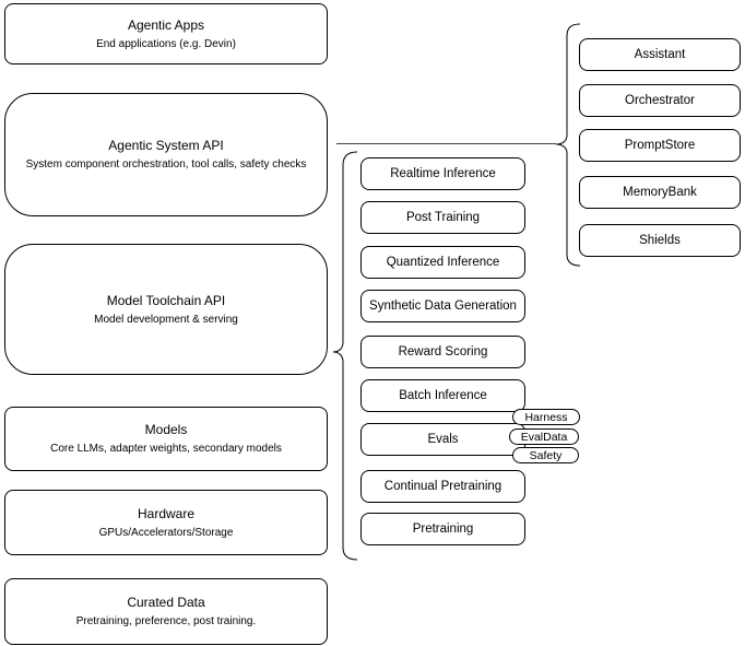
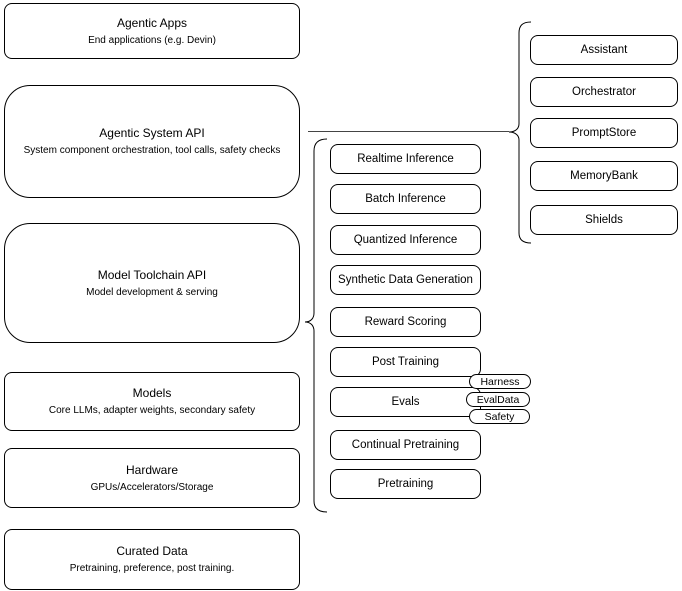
  Agentic Apps
  End applications (e.g. Devin)
  Agentic System API
  System component orchestration, tool calls, safety checks
  Model Toolchain API
  Model development & serving
  Models
- Core LLMs, adapter weights, secondary models
+ Core LLMs, adapter weights, secondary safety
  Hardware
  GPUs/Accelerators/Storage
  Curated Data
  Pretraining, preference, post training.
  Realtime Inference
- Post Training
+ Batch Inference
  Quantized Inference
  Synthetic Data Generation
  Reward Scoring
- Batch Inference
+ Post Training
  Evals
  Continual Pretraining
  Pretraining
  Harness
  EvalData
  Safety
  Assistant
  Orchestrator
  PromptStore
  MemoryBank
  Shields
